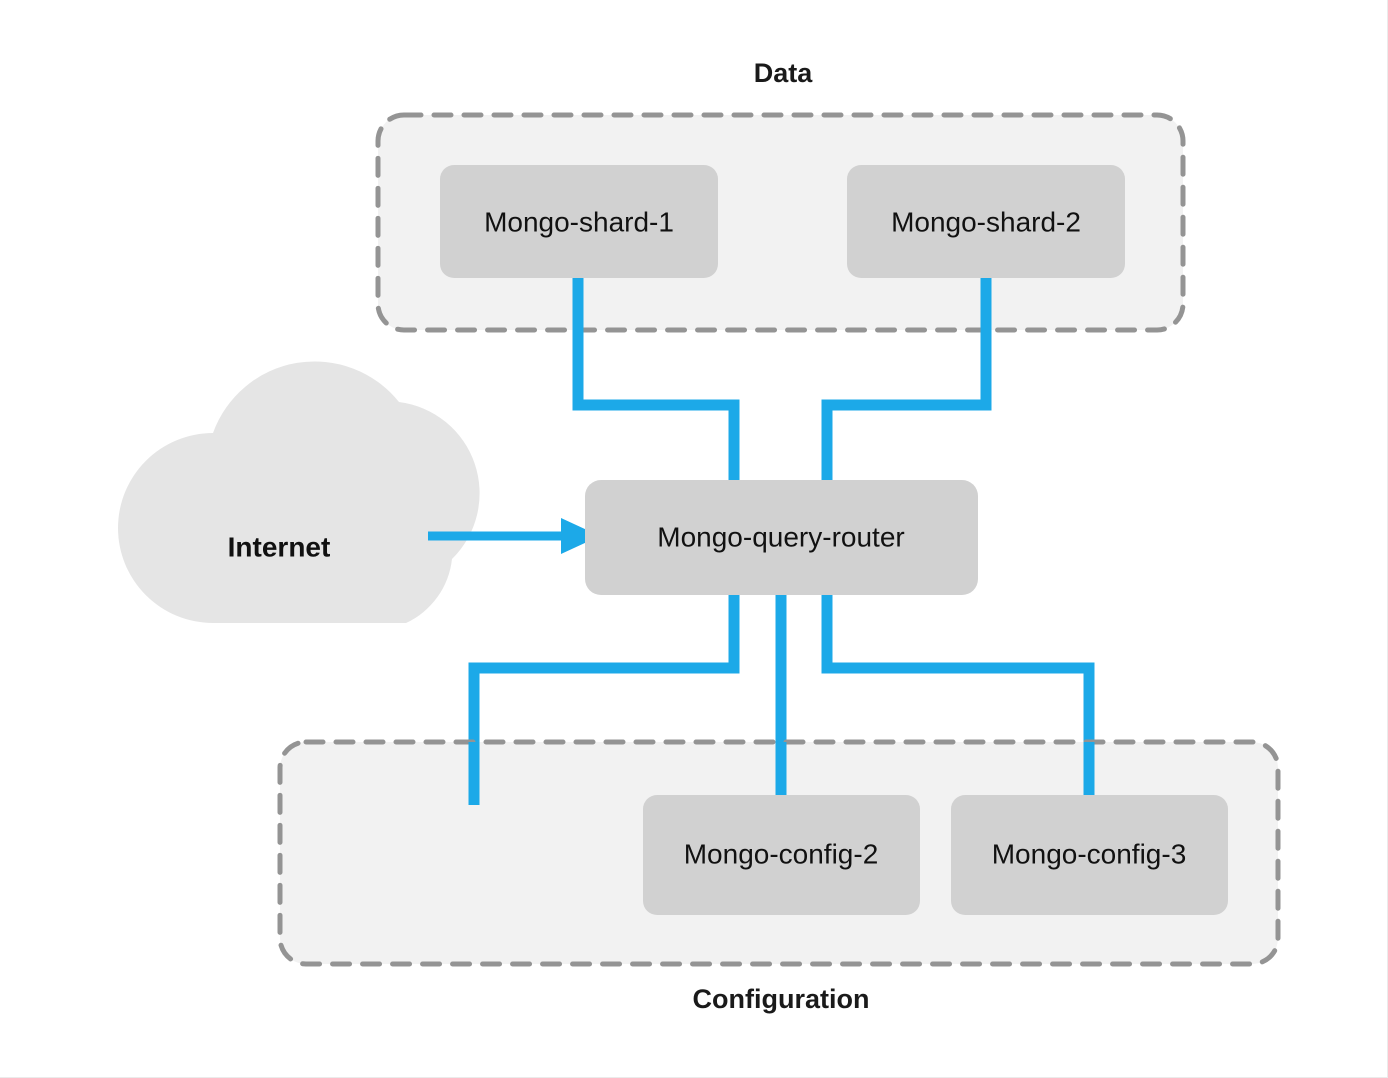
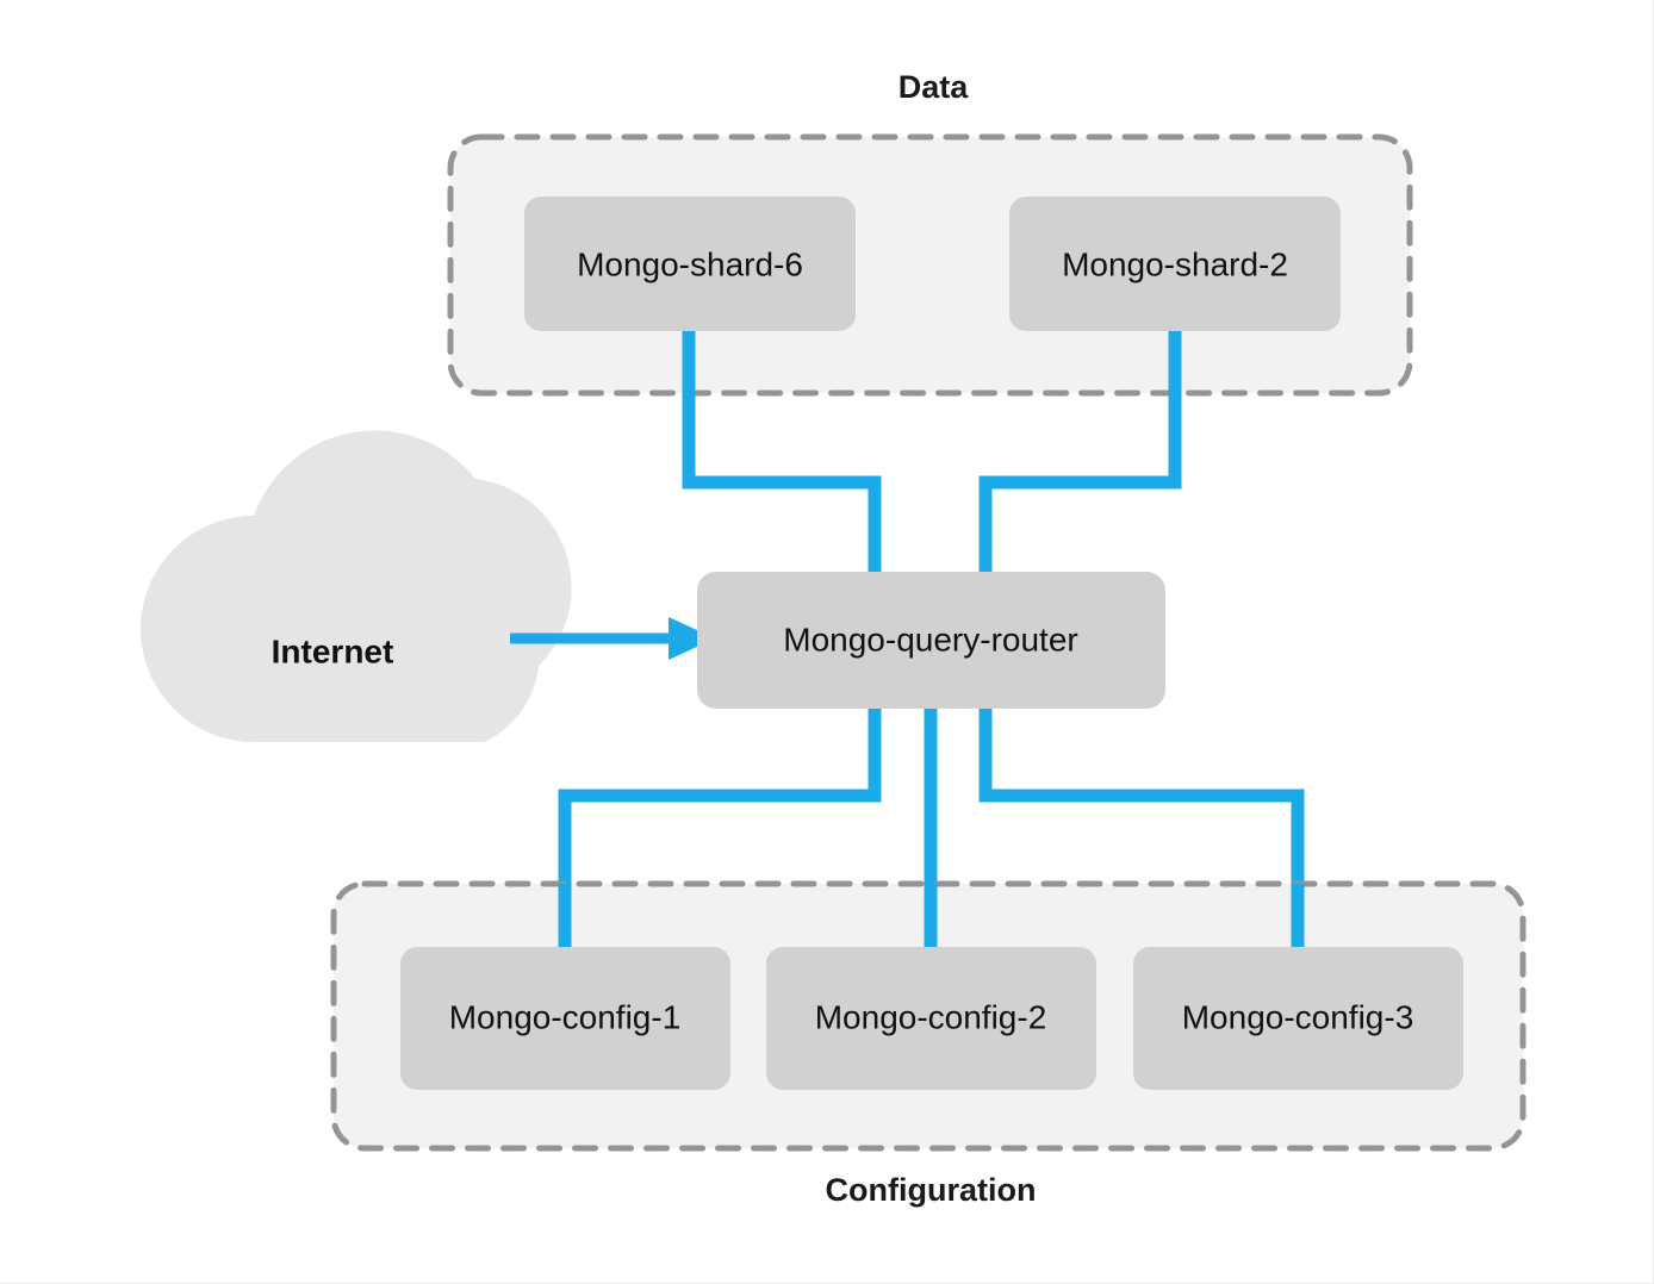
  Data
- Mongo-shard-1
+ Mongo-shard-6
  Mongo-shard-2
  Internet
  Mongo-query-router
+ Mongo-config-1
  Mongo-config-2
  Mongo-config-3
  Configuration
